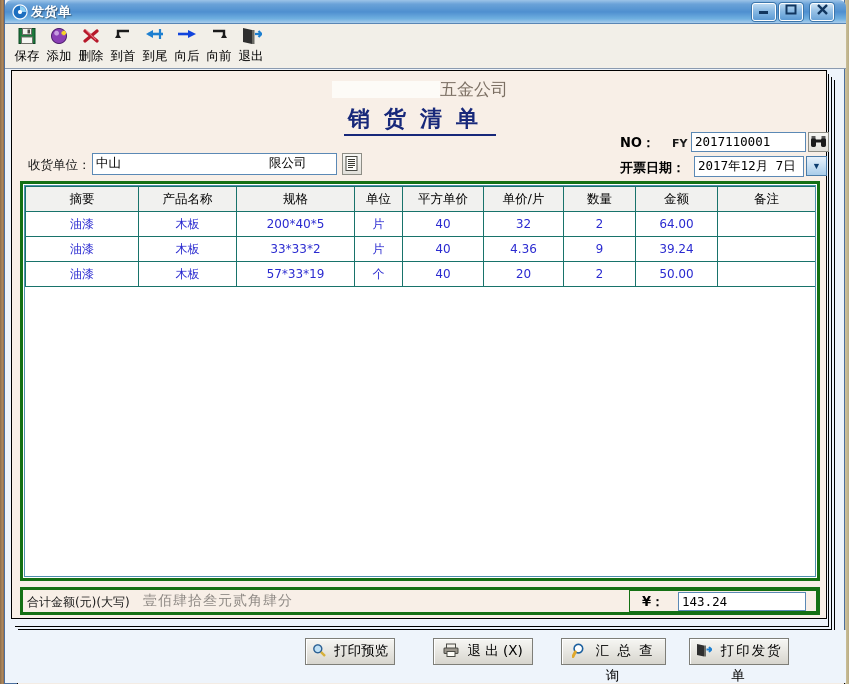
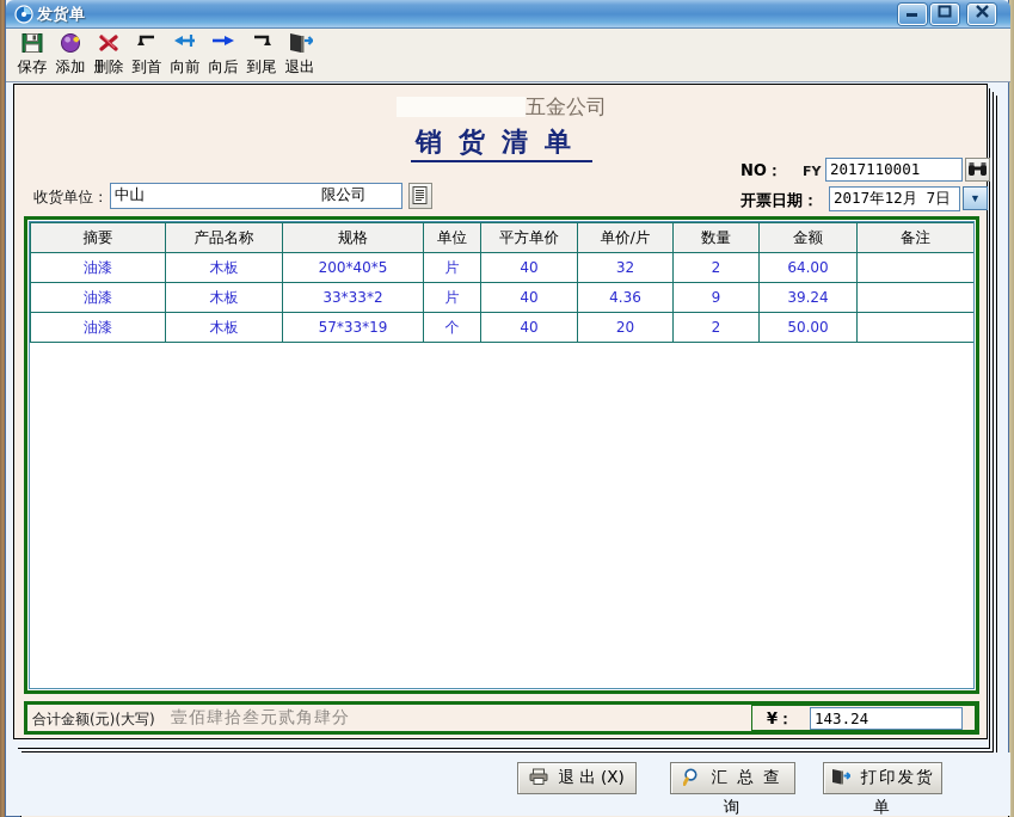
  发货单
  保存
  添加
  删除
  到首
- 到尾
+ 向前
  向后
- 向前
+ 到尾
  退出
  五金公司
  销货清单
  NO：
  FY
  2017110001
  开票日期：
  2017年12月 7日
  ▼
  收货单位：
  中山 限公司
  摘要	产品名称	规格	单位	平方单价	单价/片	数量	金额	备注
  油漆	木板	200*40*5	片	40	32	2	64.00
  油漆	木板	33*33*2	片	40	4.36	9	39.24
  油漆	木板	57*33*19	个	40	20	2	50.00
  合计金额(元)(大写)
  壹佰肆拾叁元贰角肆分
  ¥：
  143.24
- 打印预览
  退 出 (X)
  汇 总 查 询
  打印发货单
